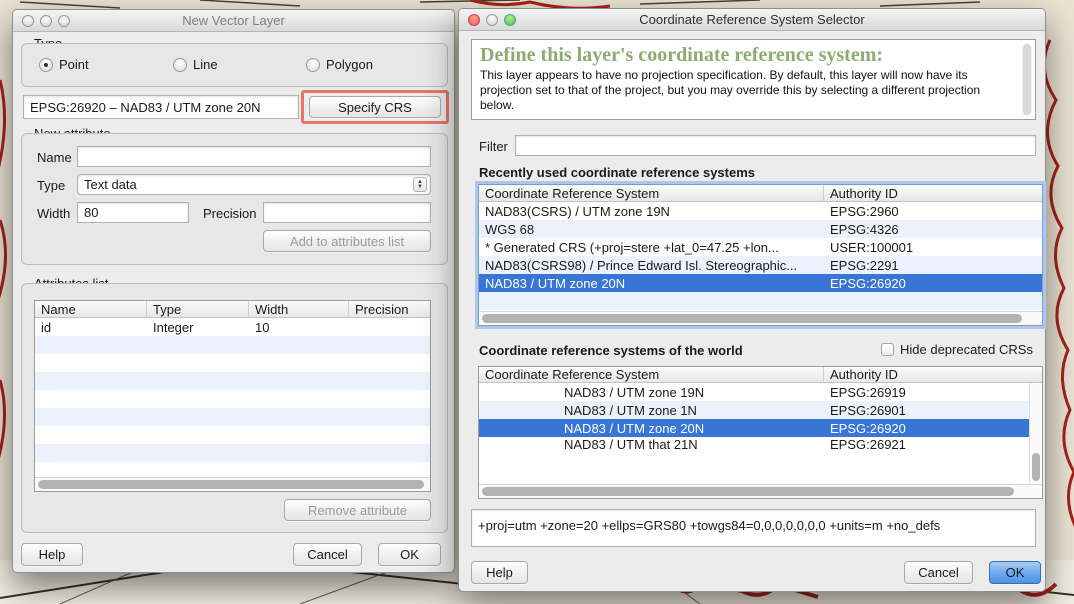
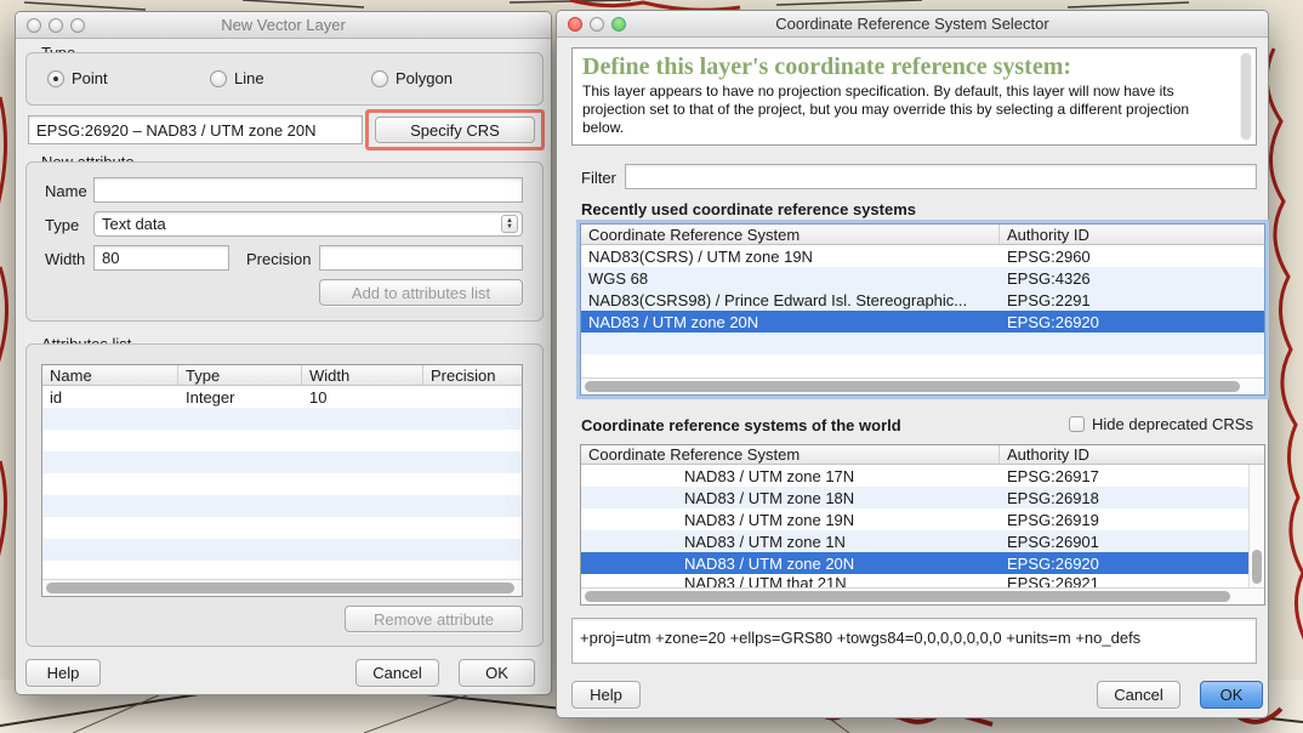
  New Vector Layer
  Point
  Line
  Polygon
  EPSG:26920 – NAD83 / UTM zone 20N
  Specify CRS
  Name
  Type
  Text data
  Width
  80
  Precision
  Add to attributes list
  Name
  Type
  Width
  Precision
  id
  Integer
  10
  Remove attribute
  Help
  Cancel
  OK
  Coordinate Reference System Selector
  Define this layer's coordinate reference system:
  This layer appears to have no projection specification. By default, this layer will now have its projection set to that of the project, but you may override this by selecting a different projection below.
  Filter
  Recently used coordinate reference systems
  Coordinate Reference System
  Authority ID
  NAD83(CSRS) / UTM zone 19N
  EPSG:2960
  WGS 68
  EPSG:4326
- * Generated CRS (+proj=stere +lat_0=47.25 +lon...
- USER:100001
  NAD83(CSRS98) / Prince Edward Isl. Stereographic...
  EPSG:2291
  NAD83 / UTM zone 20N
  EPSG:26920
  Coordinate reference systems of the world
  Hide deprecated CRSs
  Coordinate Reference System
  Authority ID
+ NAD83 / UTM zone 17N
+ EPSG:26917
+ NAD83 / UTM zone 18N
+ EPSG:26918
  NAD83 / UTM zone 19N
  EPSG:26919
  NAD83 / UTM zone 1N
  EPSG:26901
  NAD83 / UTM zone 20N
  EPSG:26920
  NAD83 / UTM that 21N
  EPSG:26921
  +proj=utm +zone=20 +ellps=GRS80 +towgs84=0,0,0,0,0,0,0 +units=m +no_defs
  Help
  Cancel
  OK
